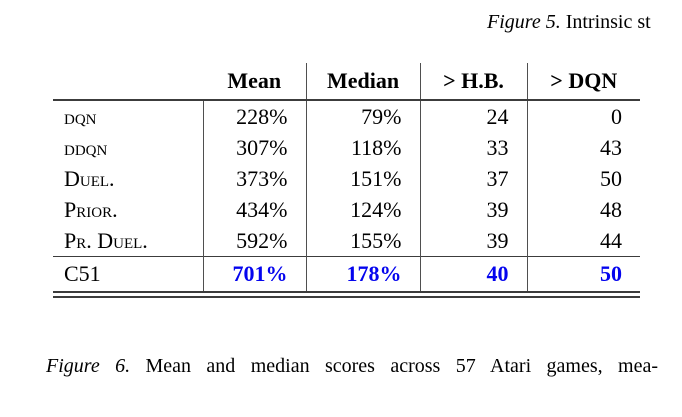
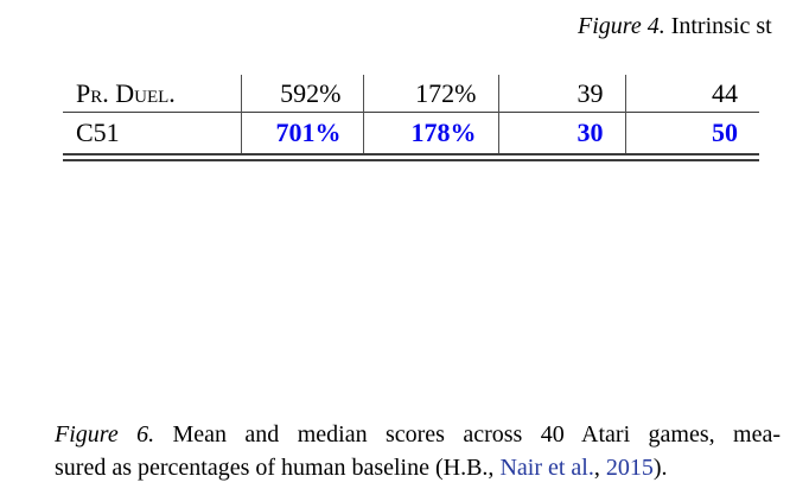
- Figure 5. Intrinsic st
+ Figure 4. Intrinsic st
- 	Mean	Median	> H.B.	> DQN
- dqn	228%	79%	24	0
- ddqn	307%	118%	33	43
- Duel.	373%	151%	37	50
- Prior.	434%	124%	39	48
- Pr. Duel.	592%	155%	39	44
+ Pr. Duel.	592%	172%	39	44
- C51	701%	178%	40	50
+ C51	701%	178%	30	50
- Figure 6. Mean and median scores across 57 Atari games, mea-
+ Figure 6. Mean and median scores across 40 Atari games, mea-
+ sured as percentages of human baseline (H.B., Nair et al., 2015).
